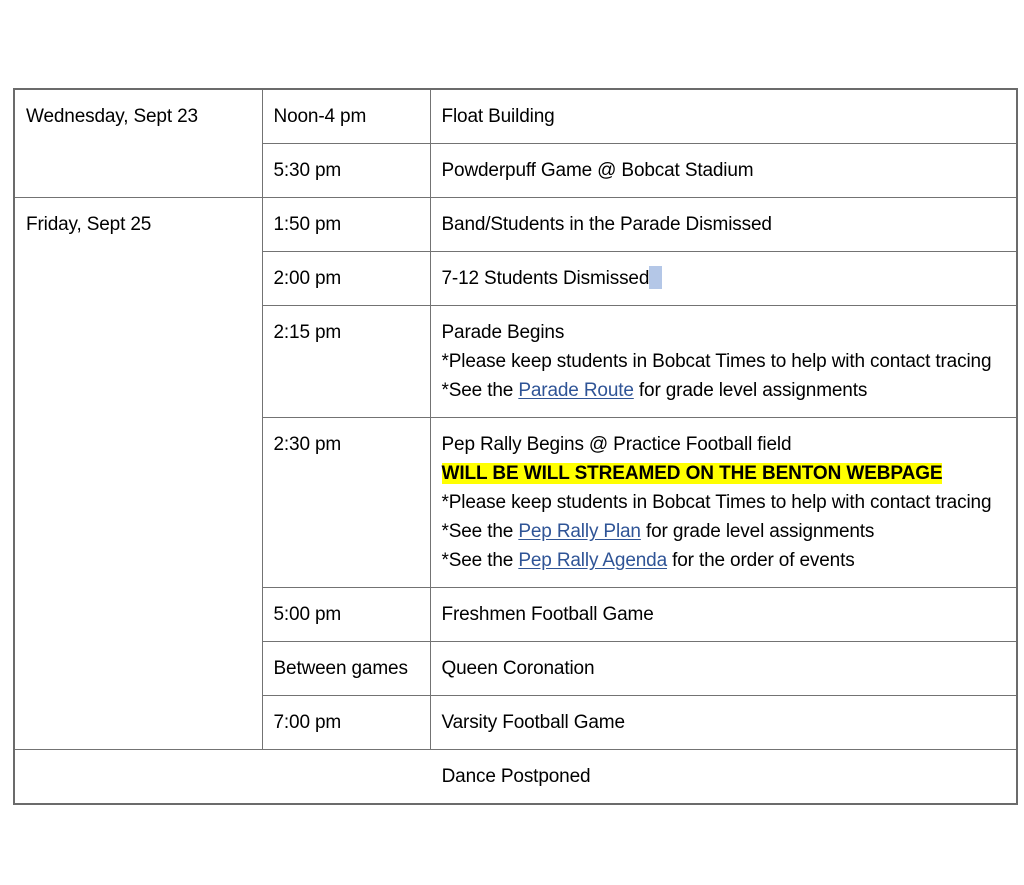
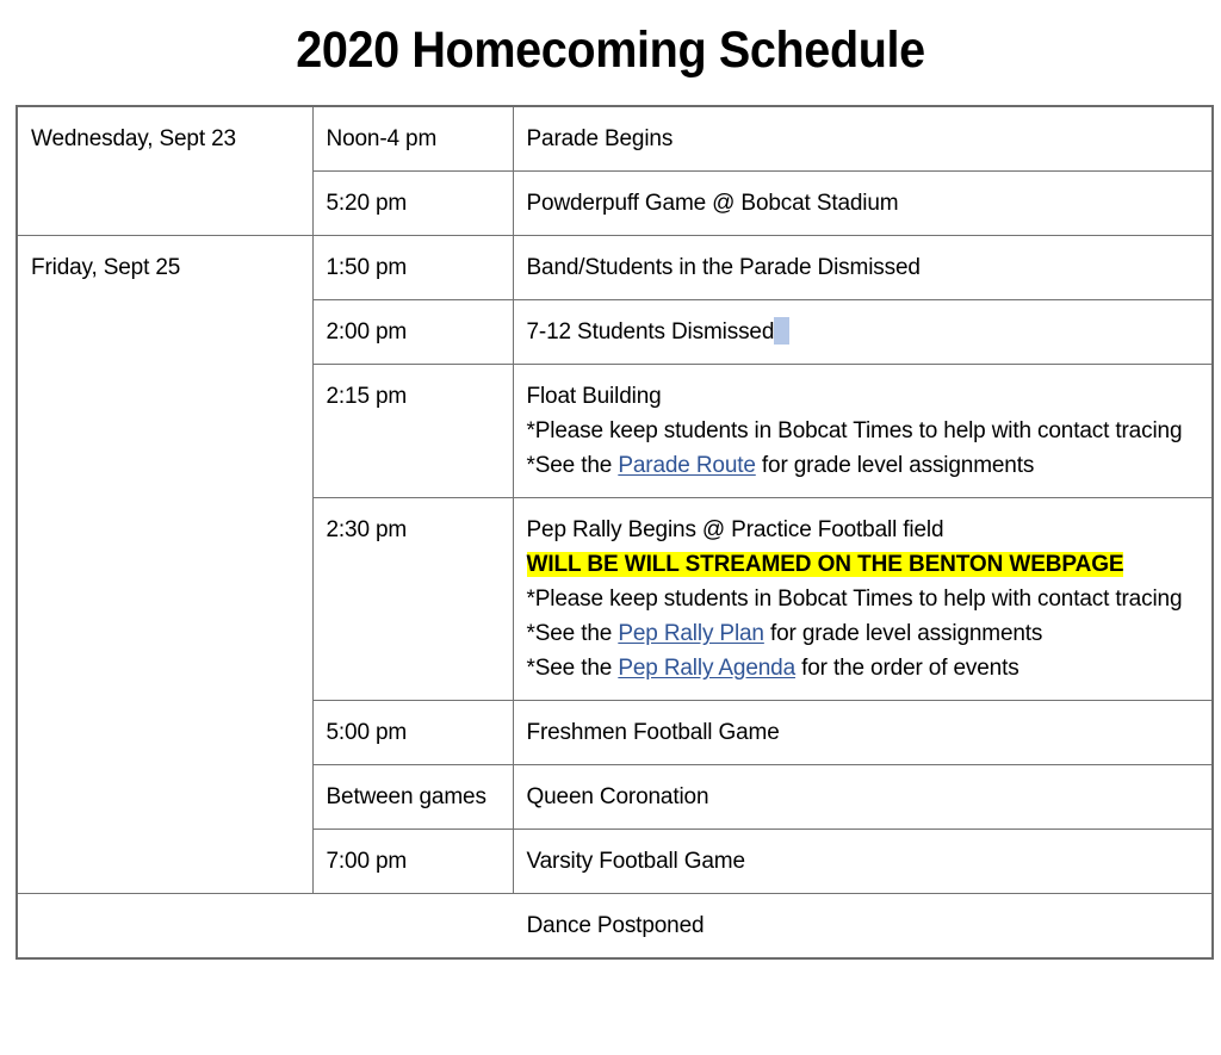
+ 2020 Homecoming Schedule
- Wednesday, Sept 23	Noon-4 pm	Float Building
+ Wednesday, Sept 23	Noon-4 pm	Parade Begins
- 5:30 pm	Powderpuff Game @ Bobcat Stadium
+ 5:20 pm	Powderpuff Game @ Bobcat Stadium
  Friday, Sept 25	1:50 pm	Band/Students in the Parade Dismissed
  2:00 pm	7-12 Students Dismissed
- 2:15 pm	Parade Begins*Please keep students in Bobcat Times to help with contact tracing*See the Parade Route for grade level assignments
+ 2:15 pm	Float Building*Please keep students in Bobcat Times to help with contact tracing*See the Parade Route for grade level assignments
  2:30 pm	Pep Rally Begins @ Practice Football fieldWILL BE WILL STREAMED ON THE BENTON WEBPAGE*Please keep students in Bobcat Times to help with contact tracing*See the Pep Rally Plan for grade level assignments*See the Pep Rally Agenda for the order of events
  5:00 pm	Freshmen Football Game
  Between games	Queen Coronation
  7:00 pm	Varsity Football Game
  Dance Postponed
